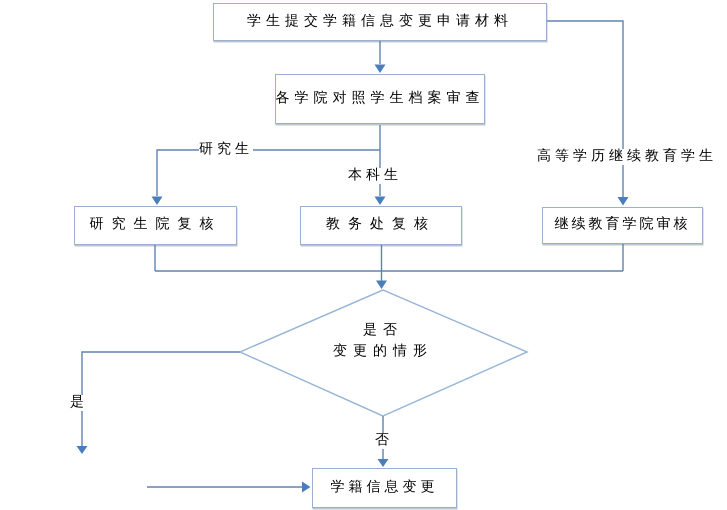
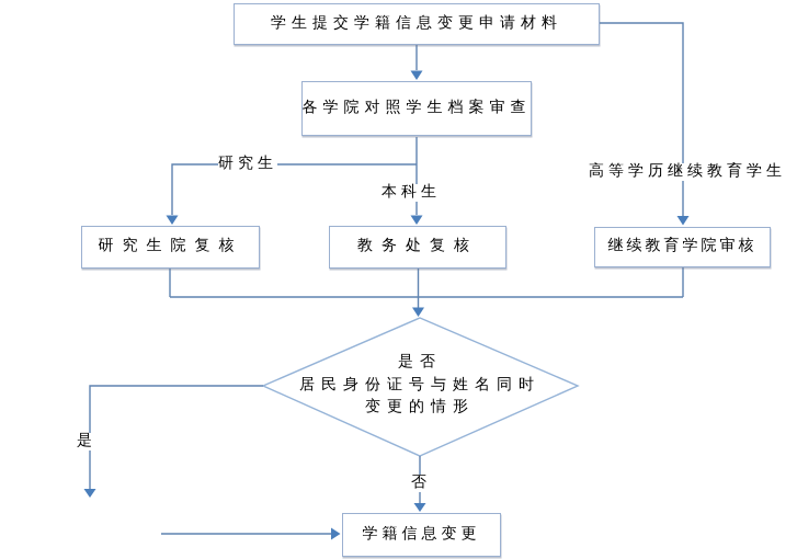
  学生提交学籍信息变更申请材料
  各学院对照学生档案审查
  研究生院复核
  教务处复核
  继续教育学院审核
  是否
+ 居民身份证号与姓名同时
  变更的情形
  学籍信息变更
  研究生
  本科生
  高等学历继续教育学生
  是
  否
